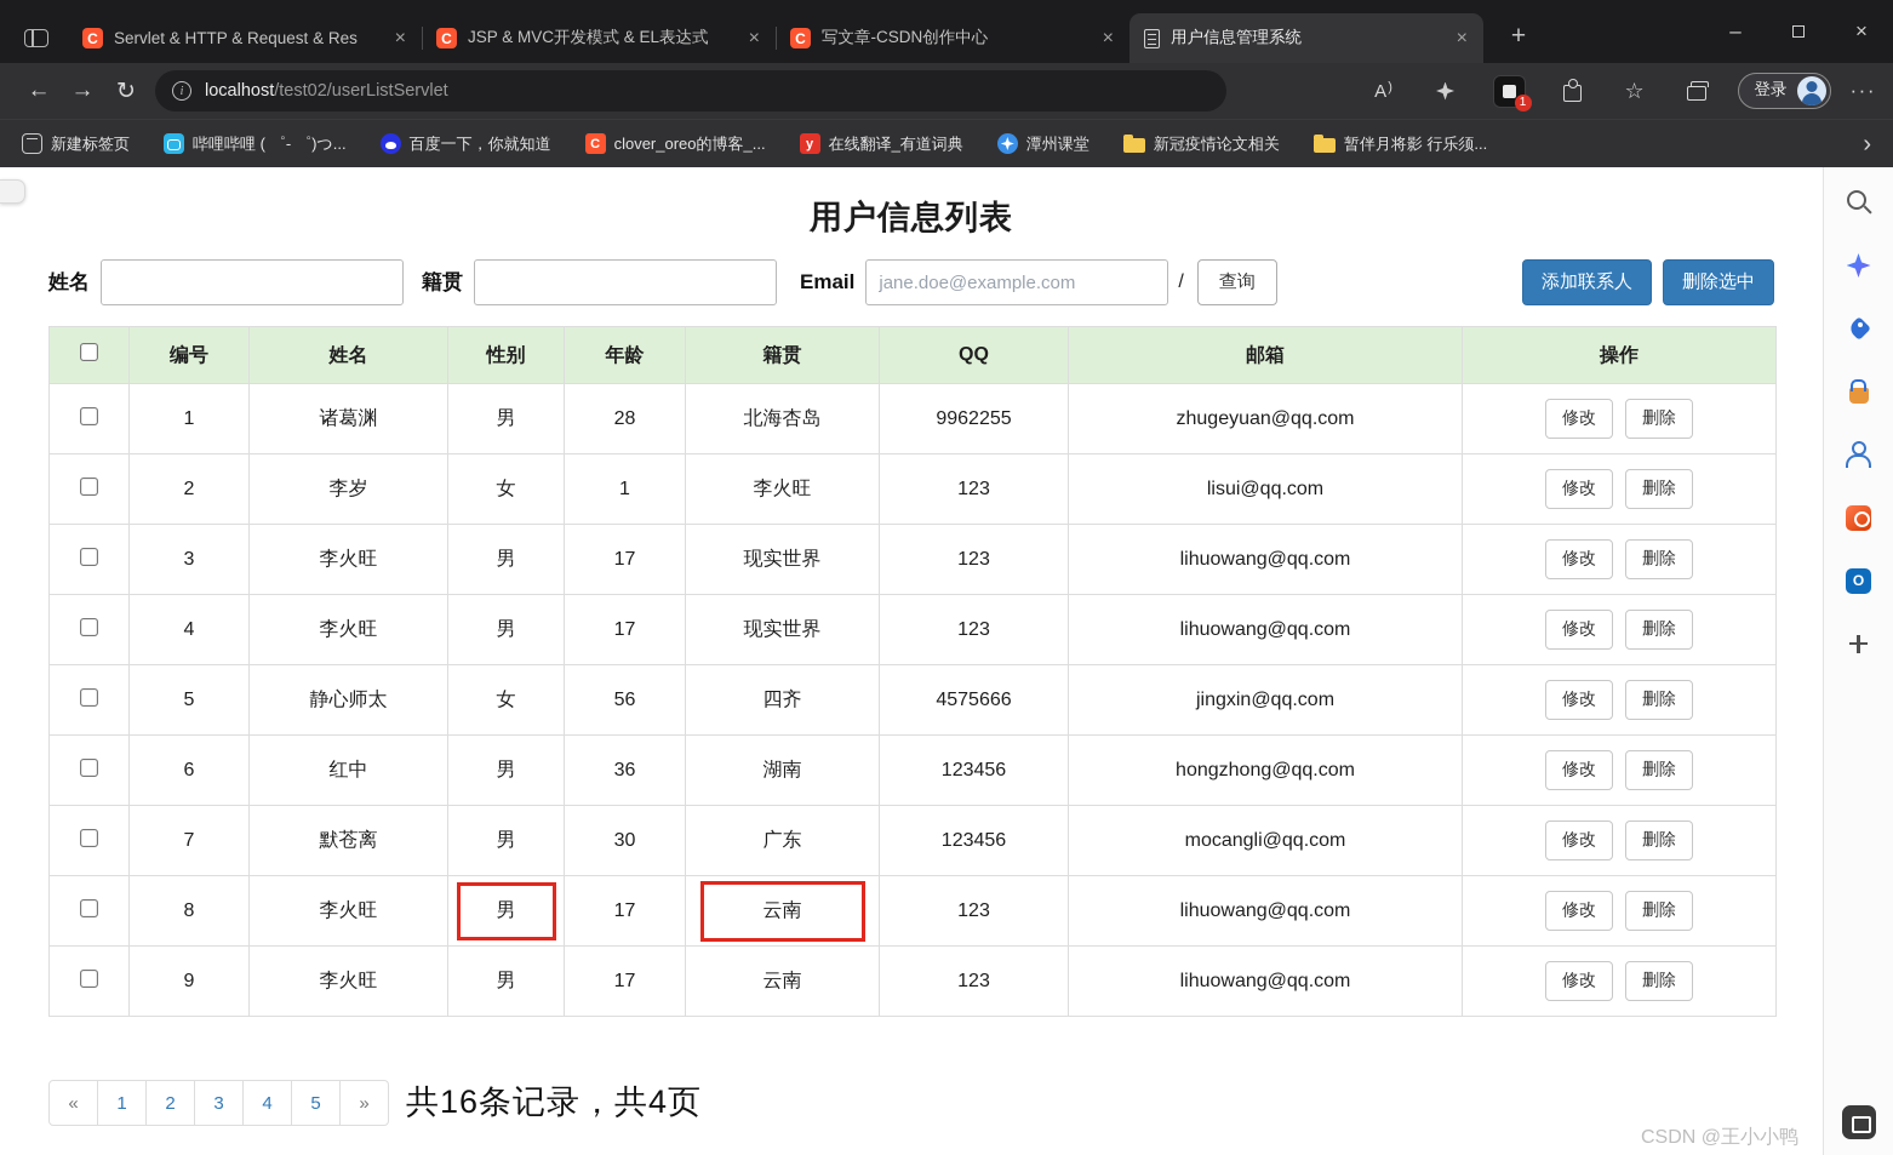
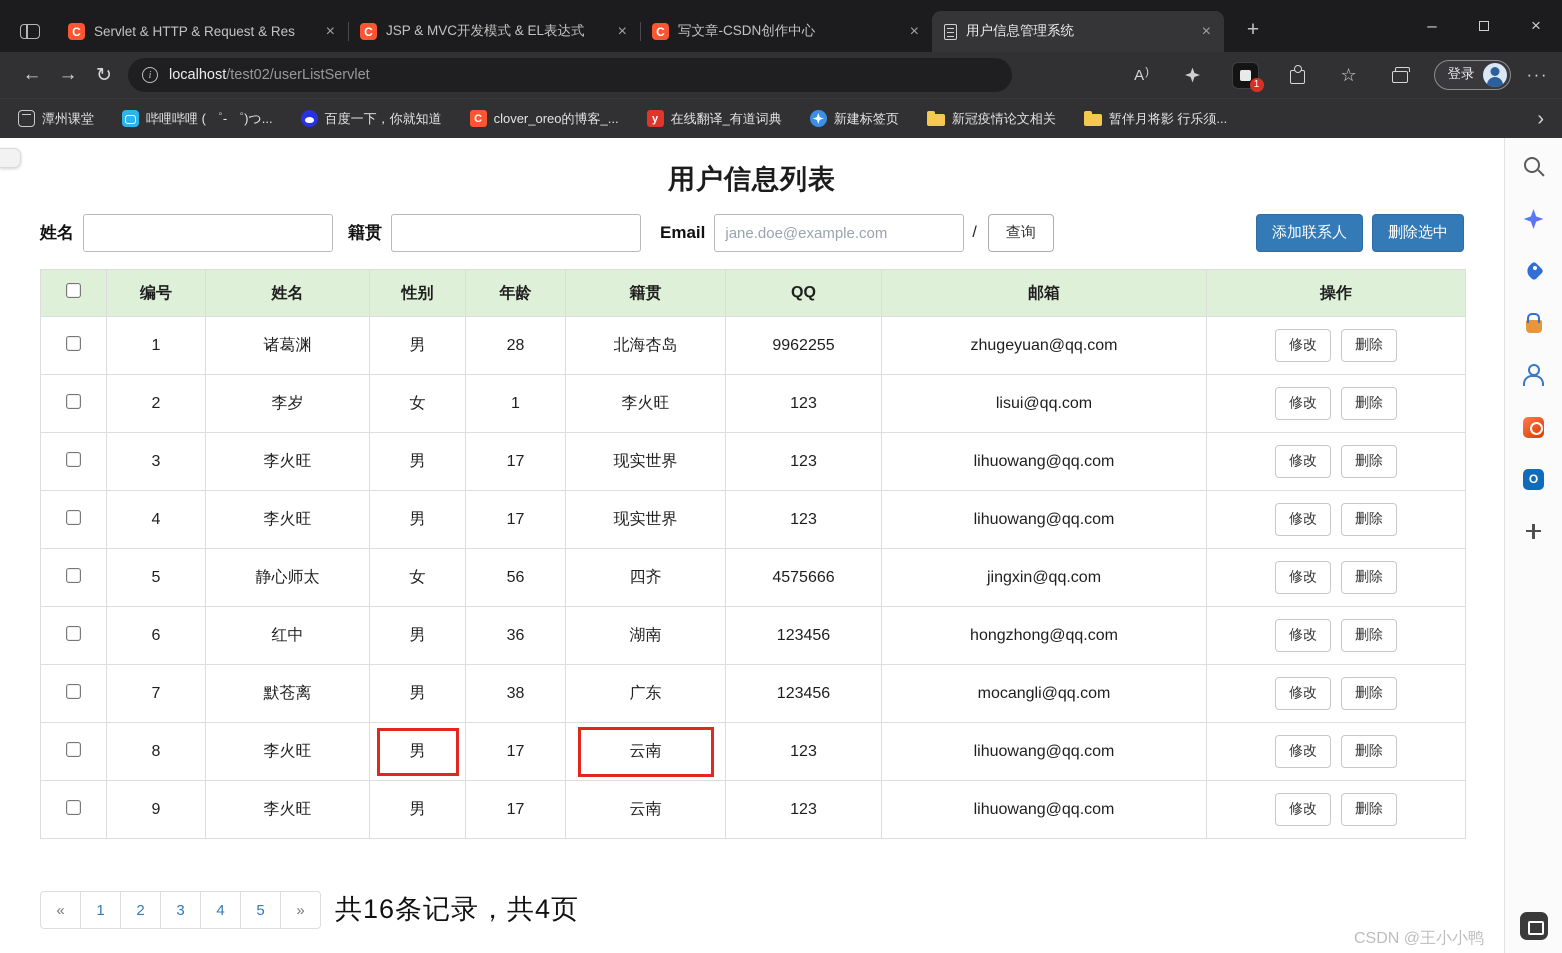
  Servlet & HTTP & Request & Res
  ×
  JSP & MVC开发模式 & EL表达式
  ×
  写文章-CSDN创作中心
  ×
  用户信息管理系统
  ×
  +
  –
  ×
  ←
  →
  ↻
  i
  localhost
  /test02/userListServlet
  1
  登录
  ···
- 新建标签页
+ 潭州课堂
  哔哩哔哩 ( ゜- ゜)つ...
  百度一下，你就知道
  clover_oreo的博客_...
  在线翻译_有道词典
- 潭州课堂
+ 新建标签页
  新冠疫情论文相关
  暂伴月将影 行乐须...
  ›
  用户信息列表
  姓名
  籍贯
  Email
  jane.doe@example.com
  /
  查询
  添加联系人
  删除选中
  	编号	姓名	性别	年龄	籍贯	QQ	邮箱	操作
  	1	诸葛渊	男	28	北海杏岛	9962255	zhugeyuan@qq.com	修改 删除
  	2	李岁	女	1	李火旺	123	lisui@qq.com	修改 删除
  	3	李火旺	男	17	现实世界	123	lihuowang@qq.com	修改 删除
  	4	李火旺	男	17	现实世界	123	lihuowang@qq.com	修改 删除
  	5	静心师太	女	56	四齐	4575666	jingxin@qq.com	修改 删除
  	6	红中	男	36	湖南	123456	hongzhong@qq.com	修改 删除
- 	7	默苍离	男	30	广东	123456	mocangli@qq.com	修改 删除
+ 	7	默苍离	男	38	广东	123456	mocangli@qq.com	修改 删除
  	8	李火旺	男	17	云南	123	lihuowang@qq.com	修改 删除
  	9	李火旺	男	17	云南	123	lihuowang@qq.com	修改 删除
  «
  1
  2
  3
  4
  5
  »
  共16条记录，共4页
  CSDN @王小小鸭
